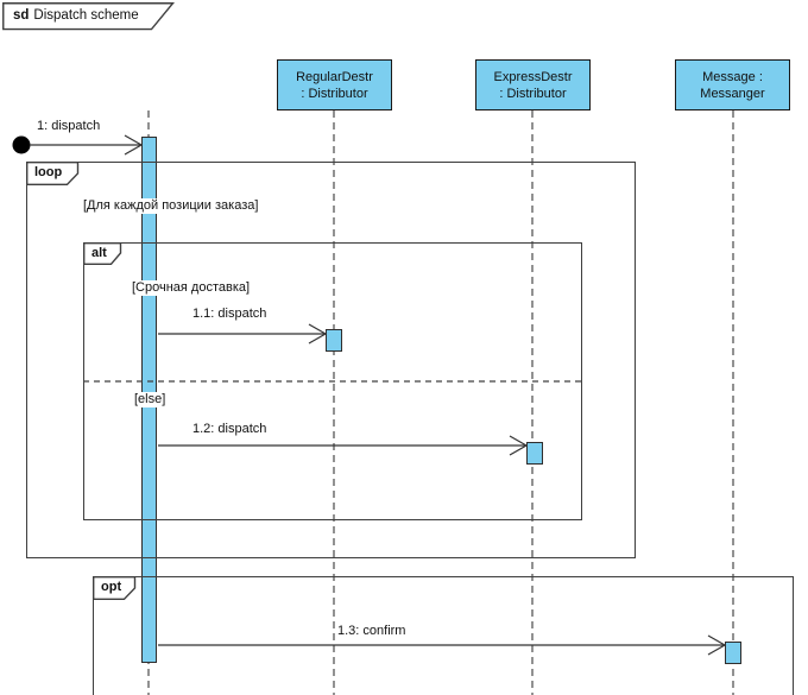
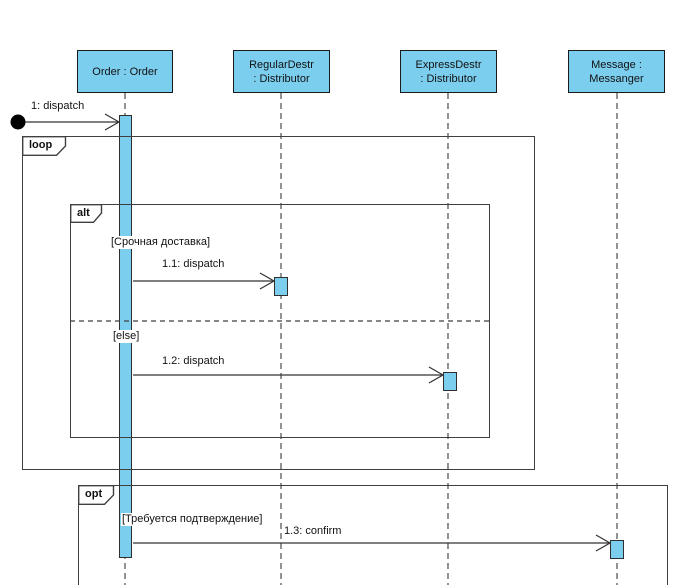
+ Order : Order
  RegularDestr
  : Distributor
  ExpressDestr
  : Distributor
  Message :
  Messanger
  loop
  alt
  opt
- sd Dispatch scheme
- [Для каждой позиции заказа]
  [Срочная доставка]
  [else]
+ [Требуется подтверждение]
  1: dispatch
  1.1: dispatch
  1.2: dispatch
  1.3: confirm
